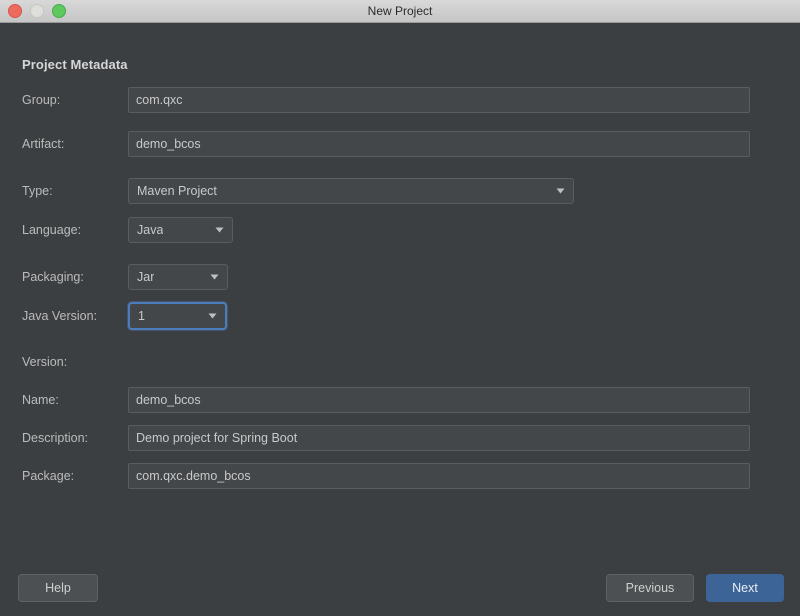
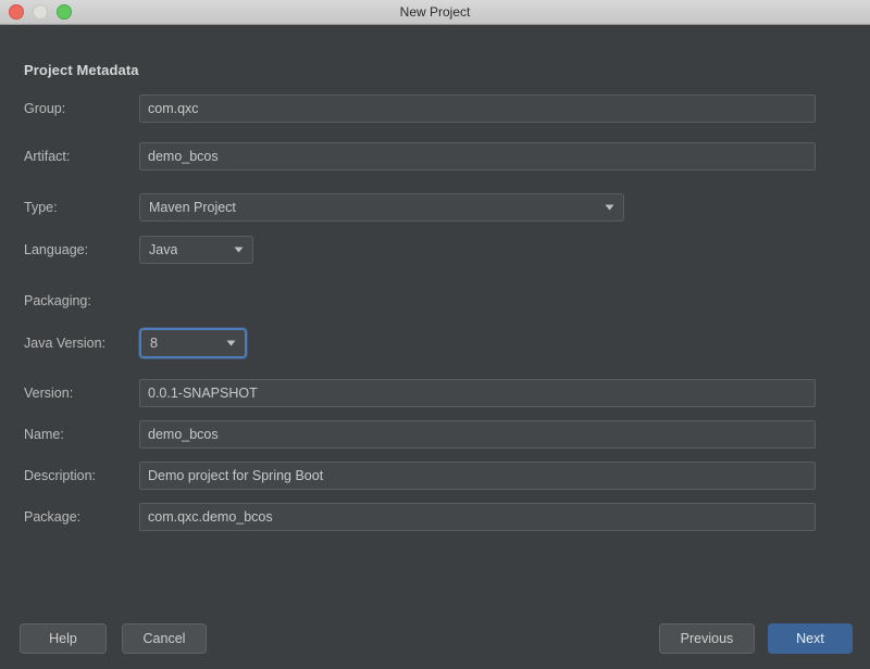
  New Project
  Project Metadata
  Group:
  com.qxc
  Artifact:
  demo_bcos
  Type:
  Maven Project
  Language:
  Java
  Packaging:
- Jar
  Java Version:
- 1
+ 8
  Version:
+ 0.0.1-SNAPSHOT
  Name:
  demo_bcos
  Description:
  Demo project for Spring Boot
  Package:
  com.qxc.demo_bcos
  Help
+ Cancel
  Previous
  Next
